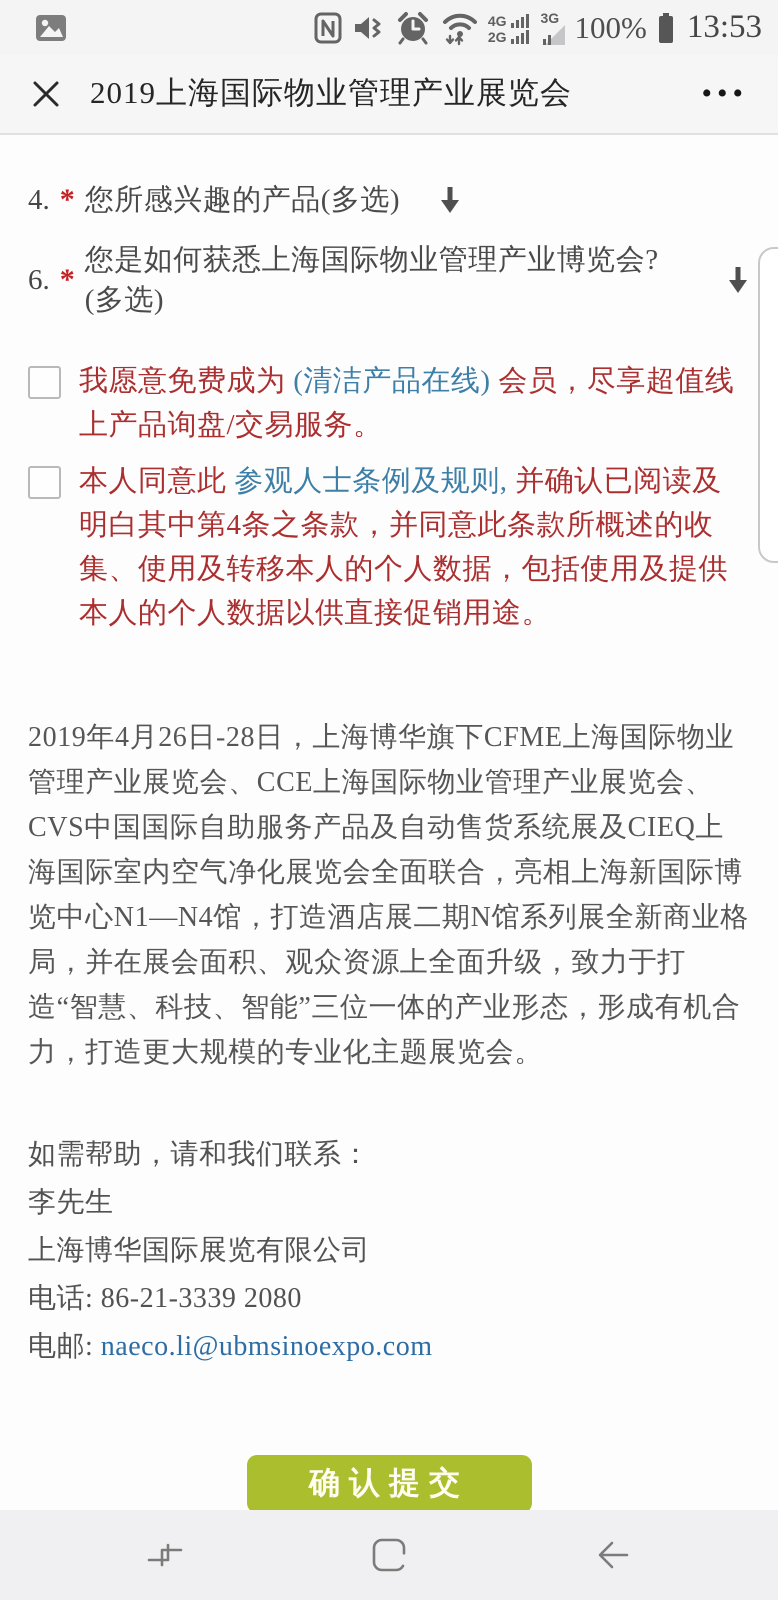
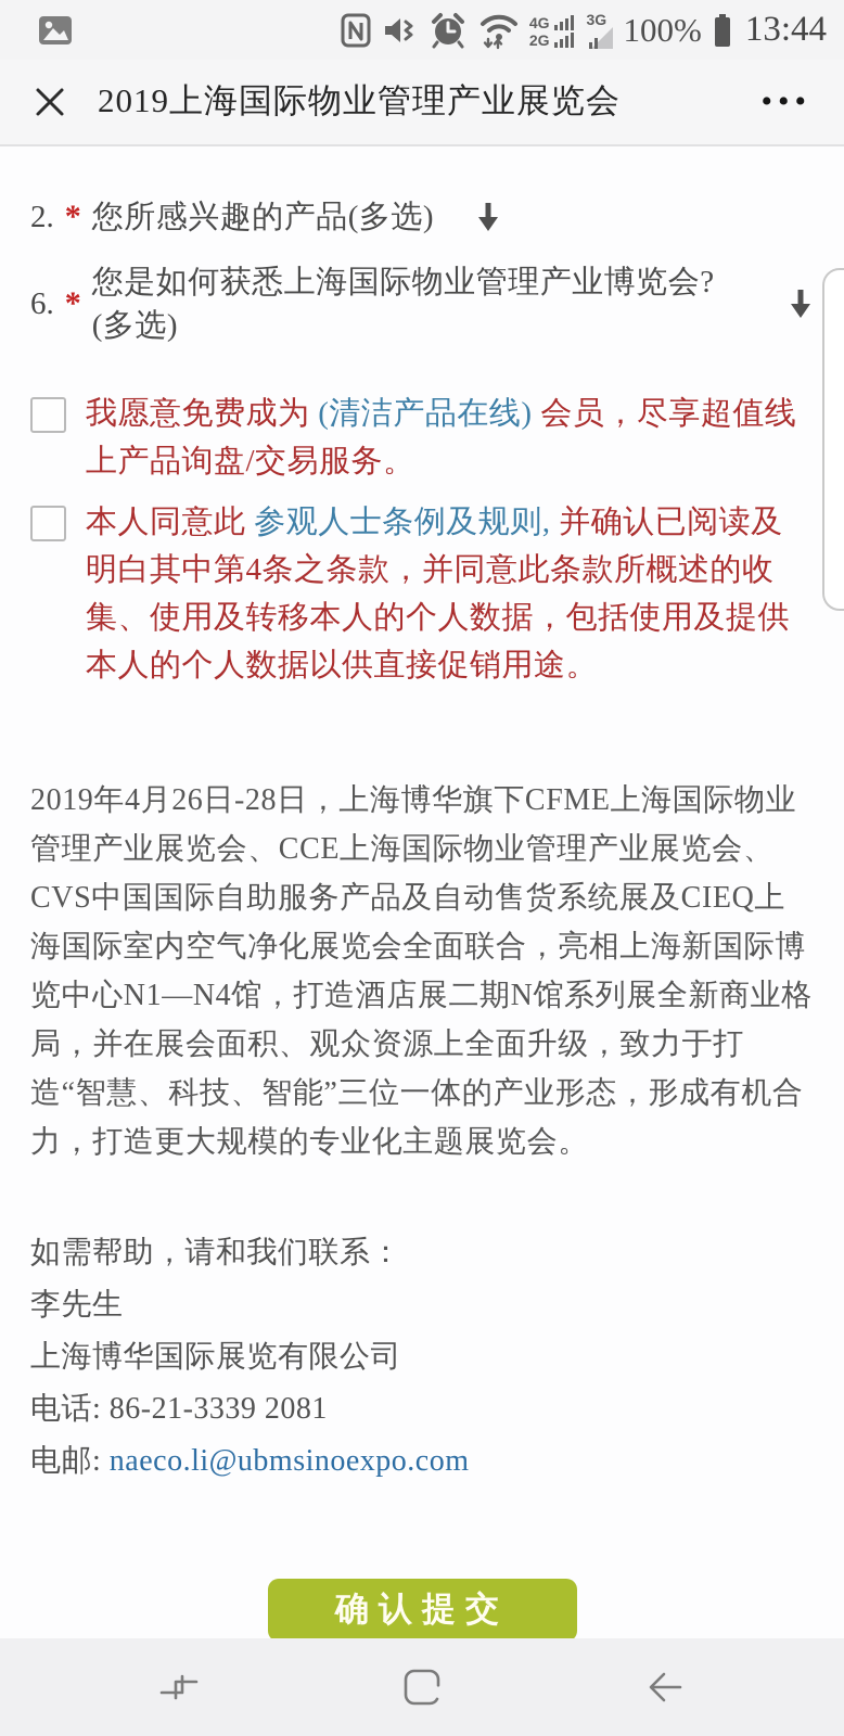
  4G
  2G
  3G
  100%
- 13:53
+ 13:44
  2019上海国际物业管理产业展览会
  •••
- 4.
+ 2.
  *
  您所感兴趣的产品(多选)
  6.
  *
  您是如何获悉上海国际物业管理产业博览会? (多选)
  我愿意免费成为 (清洁产品在线) 会员，尽享超值线上产品询盘/交易服务。
  本人同意此 参观人士条例及规则, 并确认已阅读及明白其中第4条之条款，并同意此条款所概述的收集、使用及转移本人的个人数据，包括使用及提供本人的个人数据以供直接促销用途。
  2019年4月26日-28日，上海博华旗下CFME上海国际物业管理产业展览会、CCE上海国际物业管理产业展览会、CVS中国国际自助服务产品及自动售货系统展及CIEQ上海国际室内空气净化展览会全面联合，亮相上海新国际博览中心N1—N4馆，打造酒店展二期N馆系列展全新商业格局，并在展会面积、观众资源上全面升级，致力于打造“智慧、科技、智能”三位一体的产业形态，形成有机合力，打造更大规模的专业化主题展览会。
  如需帮助，请和我们联系：
  李先生
  上海博华国际展览有限公司
- 电话: 86-21-3339 2080
+ 电话: 86-21-3339 2081
  电邮: naeco.li@ubmsinoexpo.com
  确认提交
